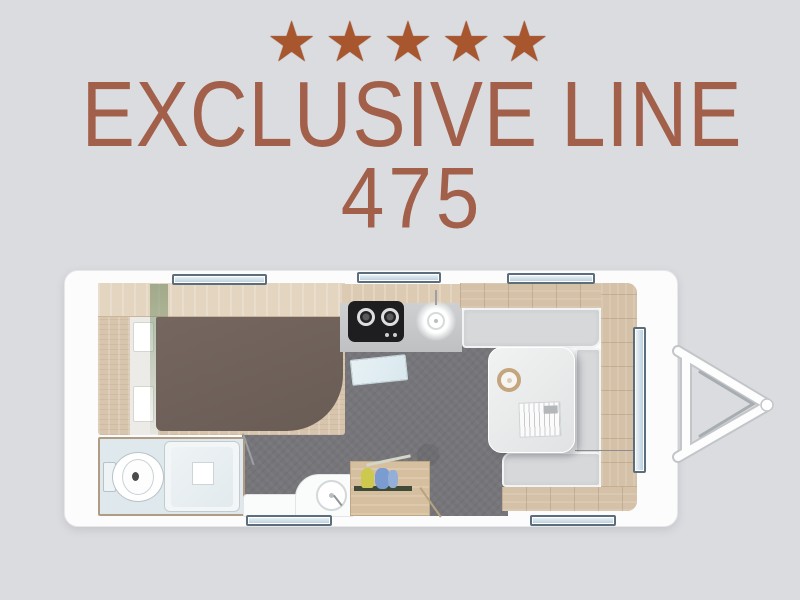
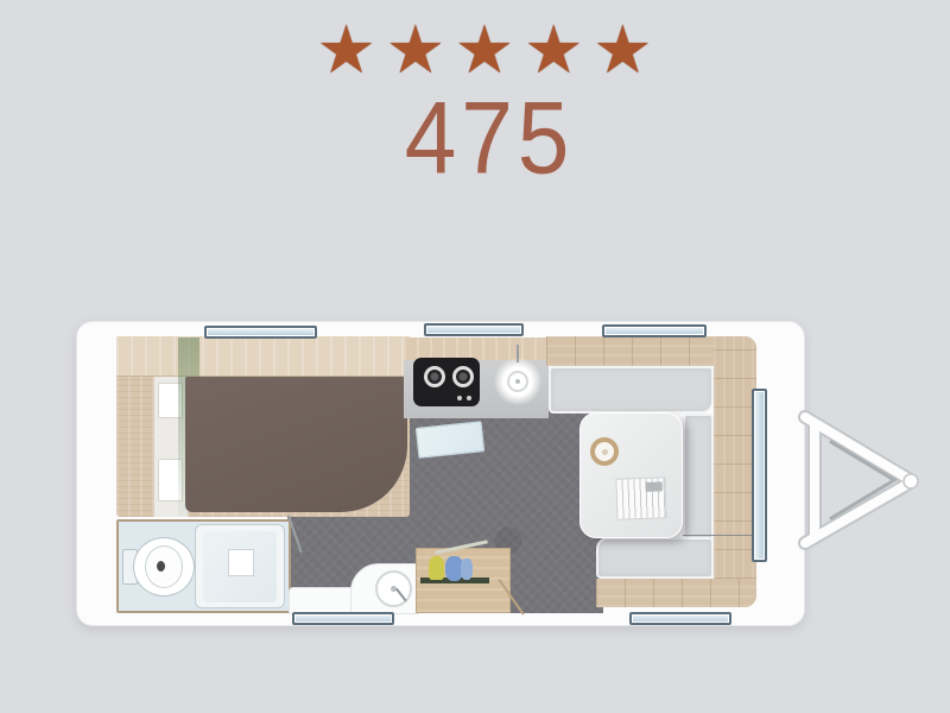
  ★★★★★
- EXCLUSIVE LINE
  475
